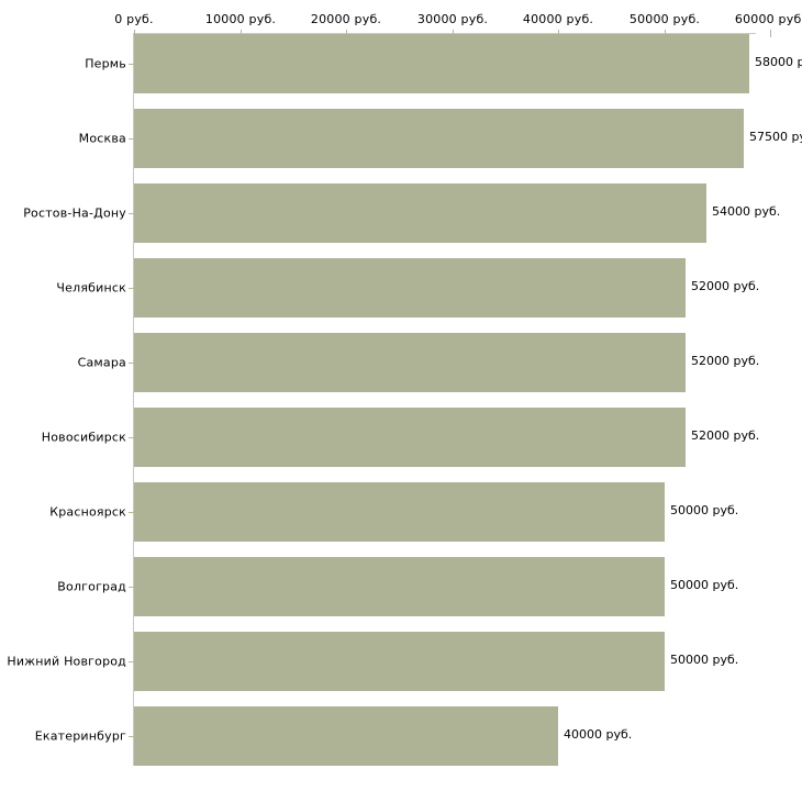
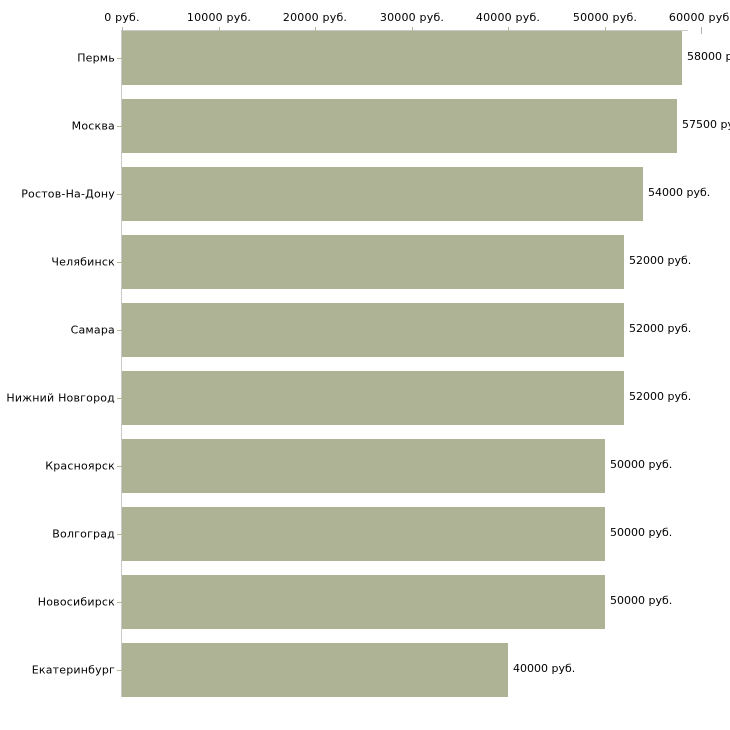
  0 руб.
  10000 руб.
  20000 руб.
  30000 руб.
  40000 руб.
  50000 руб.
  60000 руб
  54000 руб.
  52000 руб.
  52000 руб.
  52000 руб.
  50000 руб.
  50000 руб.
  50000 руб.
  40000 руб.
  Пермь
  Москва
  Ростов-На-Дону
  Челябинск
  Самара
- Новосибирск
+ Нижний Новгород
  Красноярск
  Волгоград
- Нижний Новгород
+ Новосибирск
  Екатеринбург
